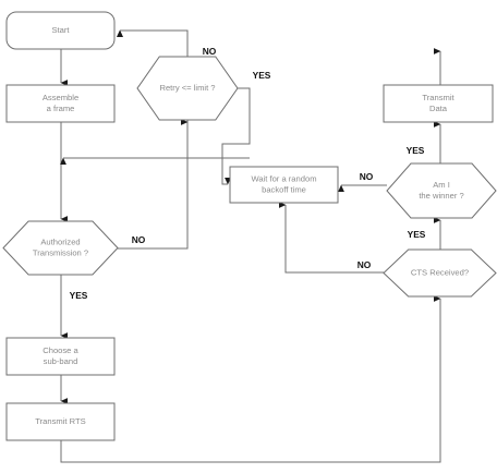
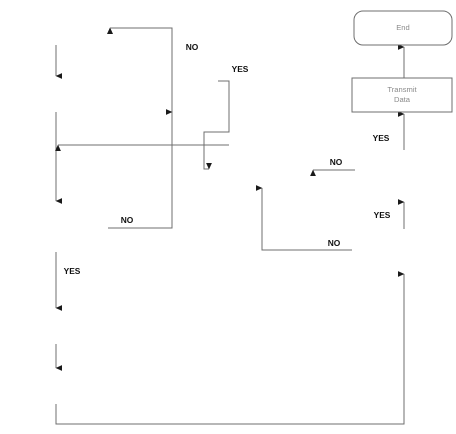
- Start
- Assemble
- a frame
- Retry <= limit ?
- Authorized
- Transmission ?
- Choose a
- sub-band
- Transmit RTS
- Wait for a random
- backoff time
- CTS Received?
- Am I
- the winner ?
  Transmit
  Data
+ End
  NO
  YES
  YES
  NO
  NO
  YES
  YES
  NO
